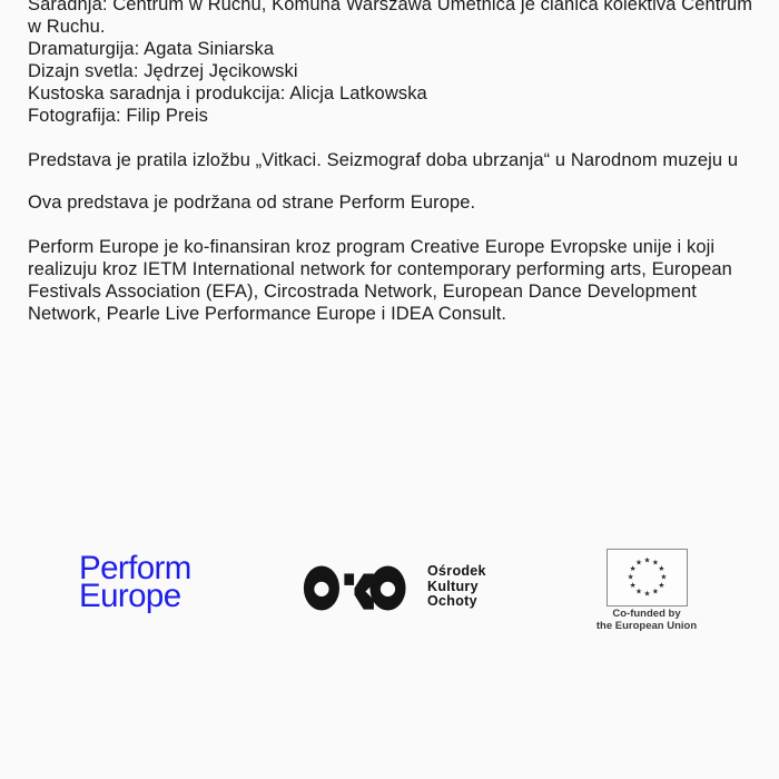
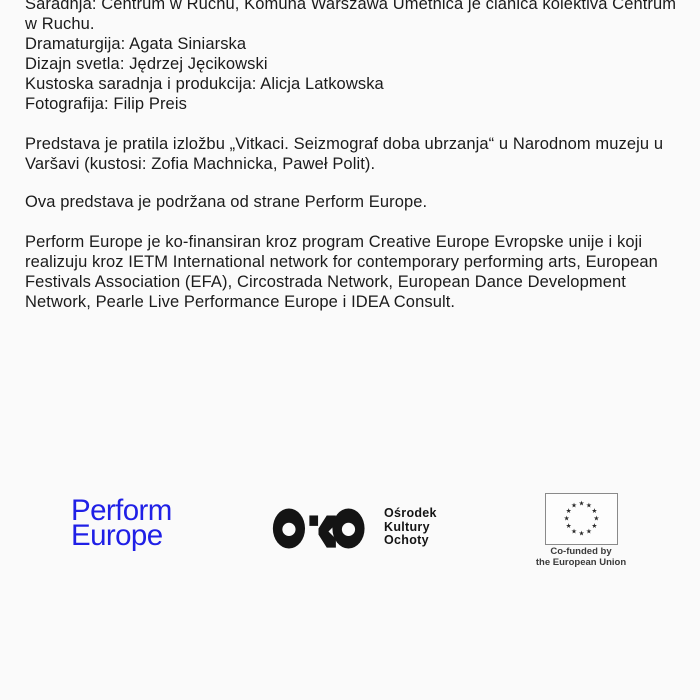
  Saradnja: Centrum w Ruchu, Komuna Warszawa Umetnica je članica kolektiva Centrum
  w Ruchu.
  Dramaturgija: Agata Siniarska
  Dizajn svetla: Jędrzej Jęcikowski
  Kustoska saradnja i produkcija: Alicja Latkowska
  Fotografija: Filip Preis
  Predstava je pratila izložbu „Vitkaci. Seizmograf doba ubrzanja“ u Narodnom muzeju u
+ Varšavi (kustosi: Zofia Machnicka, Paweł Polit).
  Ova predstava je podržana od strane Perform Europe.
  Perform Europe je ko-finansiran kroz program Creative Europe Evropske unije i koji
  realizuju kroz IETM International network for contemporary performing arts, European
  Festivals Association (EFA), Circostrada Network, European Dance Development
  Network, Pearle Live Performance Europe i IDEA Consult.
  Perform
  Europe
  Ośrodek
  Kultury
  Ochoty
  ★
  ★
  ★
  ★
  ★
  ★
  ★
  ★
  ★
  ★
  ★
  ★
  Co-funded by
  the European Union
